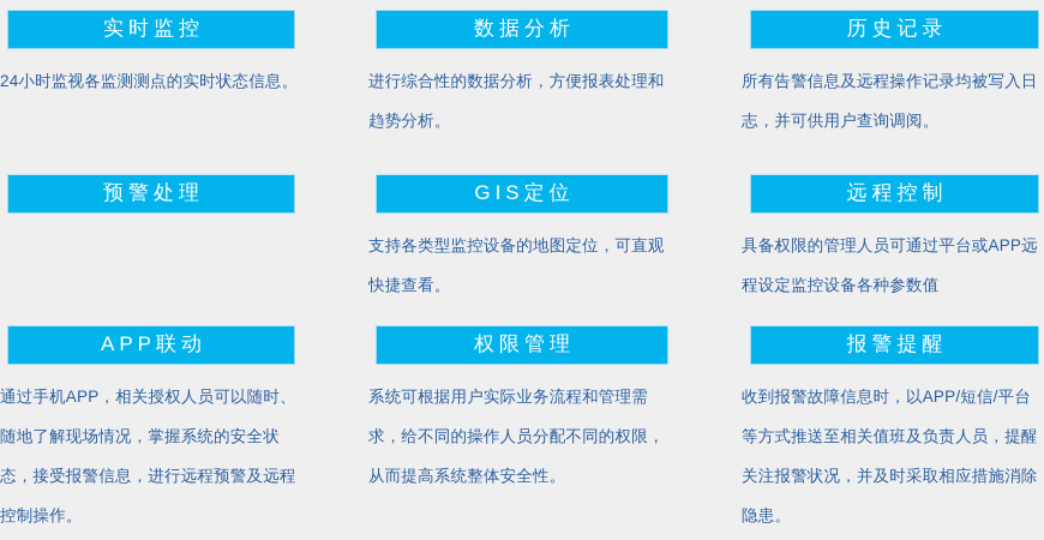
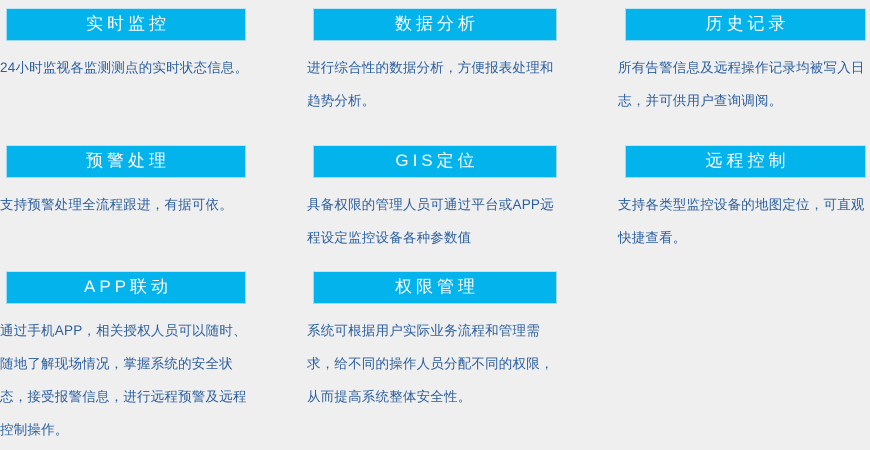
  实时监控
  24小时监视各监测测点的实时状态信息。
  数据分析
  进行综合性的数据分析，方便报表处理和趋势分析。
  历史记录
  所有告警信息及远程操作记录均被写入日志，并可供用户查询调阅。
  预警处理
+ 支持预警处理全流程跟进，有据可依。
  GIS定位
- 支持各类型监控设备的地图定位，可直观快捷查看。
+ 具备权限的管理人员可通过平台或APP远程设定监控设备各种参数值
  远程控制
- 具备权限的管理人员可通过平台或APP远程设定监控设备各种参数值
+ 支持各类型监控设备的地图定位，可直观快捷查看。
  APP联动
  通过手机APP，相关授权人员可以随时、随地了解现场情况，掌握系统的安全状态，接受报警信息，进行远程预警及远程控制操作。
  权限管理
  系统可根据用户实际业务流程和管理需求，给不同的操作人员分配不同的权限，从而提高系统整体安全性。
- 报警提醒
- 收到报警故障信息时，以APP/短信/平台等方式推送至相关值班及负责人员，提醒关注报警状况，并及时采取相应措施消除隐患。
